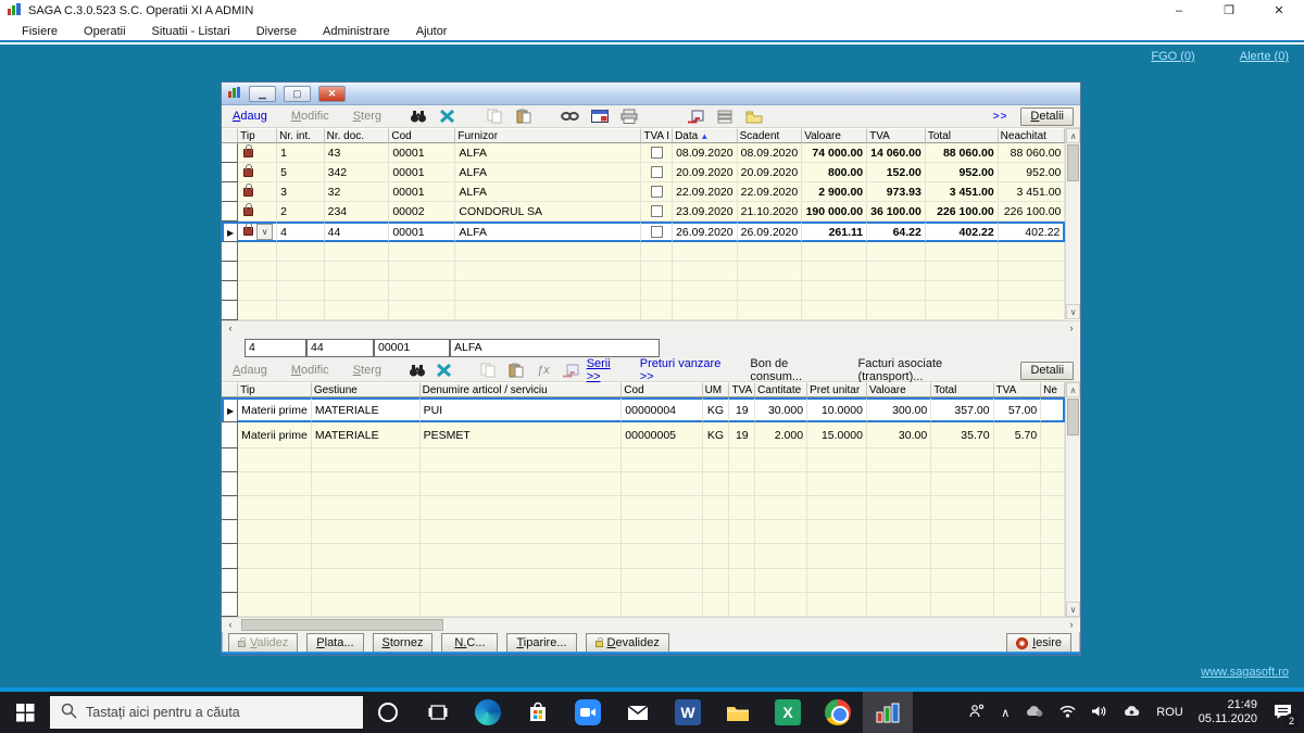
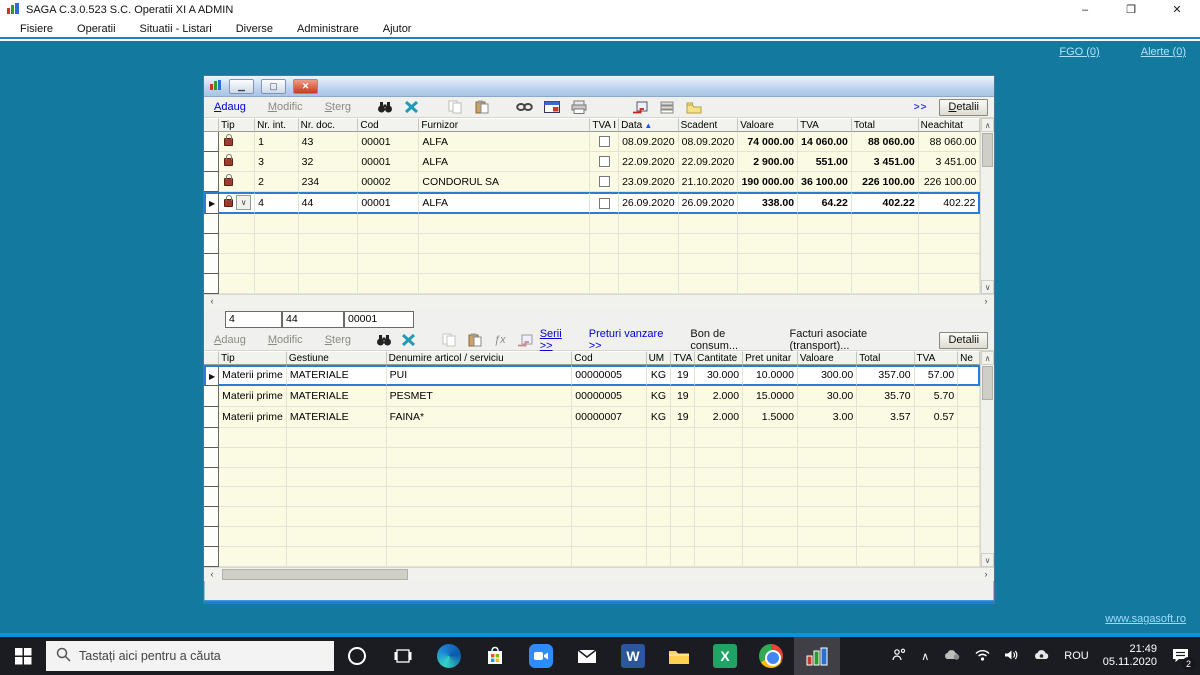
  SAGA C.3.0.523 S.C. Operatii XI A ADMIN
  –
  ❐
  ✕
  Fisiere
  Operatii
  Situatii - Listari
  Diverse
  Administrare
  Ajutor
  FGO (0) Alerte (0)
  www.sagasoft.ro
  ▁
  ▢
  ✕
  Adaug
  Modific
  Sterg
  >>
  Detalii
  	Tip	Nr. int.	Nr. doc.	Cod	Furnizor	TVA I	Data ▲	Scadent	Valoare	TVA	Total	Neachitat
  		1	43	00001	ALFA		08.09.2020	08.09.2020	74 000.00	14 060.00	88 060.00	88 060.00
- 		5	342	00001	ALFA		20.09.2020	20.09.2020	800.00	152.00	952.00	952.00
- 		3	32	00001	ALFA		22.09.2020	22.09.2020	2 900.00	973.93	3 451.00	3 451.00
+ 		3	32	00001	ALFA		22.09.2020	22.09.2020	2 900.00	551.00	3 451.00	3 451.00
  		2	234	00002	CONDORUL SA		23.09.2020	21.10.2020	190 000.00	36 100.00	226 100.00	226 100.00
- ▶	∨	4	44	00001	ALFA		26.09.2020	26.09.2020	261.11	64.22	402.22	402.22
+ ▶	∨	4	44	00001	ALFA		26.09.2020	26.09.2020	338.00	64.22	402.22	402.22
  ∧
  ∨
  ‹
  ›
  4
  44
  00001
- ALFA
  Adaug
  Modific
  Sterg
  ƒx
  Serii >>
  Preturi vanzare >>
  Bon de consum...
  Facturi asociate (transport)...
  Detalii
  	Tip	Gestiune	Denumire articol / serviciu	Cod	UM	TVA	Cantitate	Pret unitar	Valoare	Total	TVA	Ne
- ▶	Materii prime	MATERIALE	PUI	00000004	KG	19	30.000	10.0000	300.00	357.00	57.00
+ ▶	Materii prime	MATERIALE	PUI	00000005	KG	19	30.000	10.0000	300.00	357.00	57.00
  	Materii prime	MATERIALE	PESMET	00000005	KG	19	2.000	15.0000	30.00	35.70	5.70
+ 	Materii prime	MATERIALE	FAINA*	00000007	KG	19	2.000	1.5000	3.00	3.57	0.57
  ∧
  ∨
  ‹
  ›
- Validez
- Plata...
- Stornez
- N.C...
- Tiparire...
- Devalidez
- Iesire
  Tastați aici pentru a căuta
  W
  X
  ∧
  ROU
  21:49
  05.11.2020
  2
